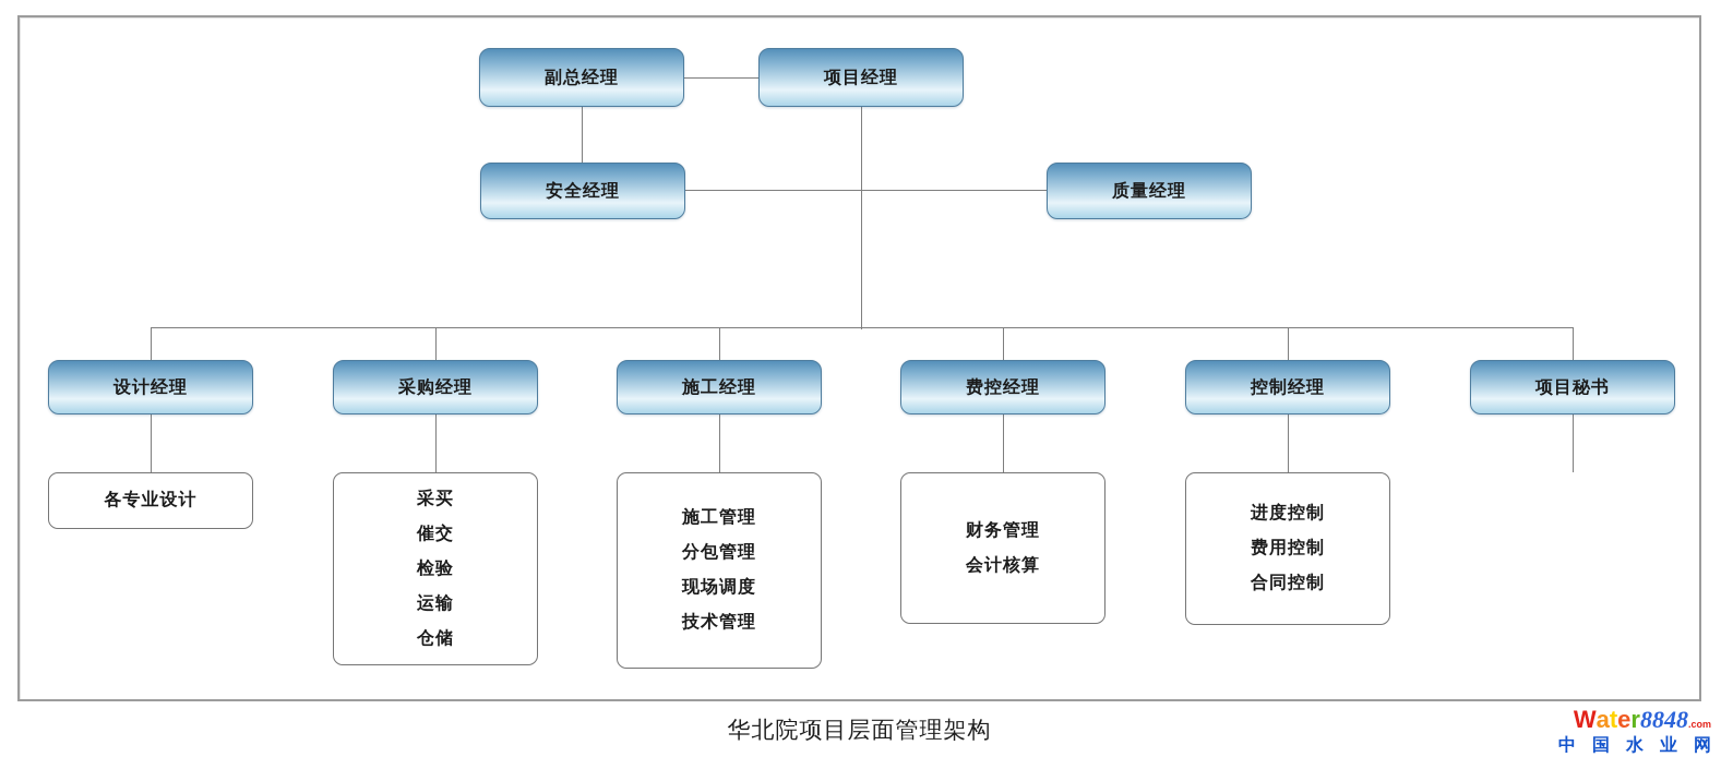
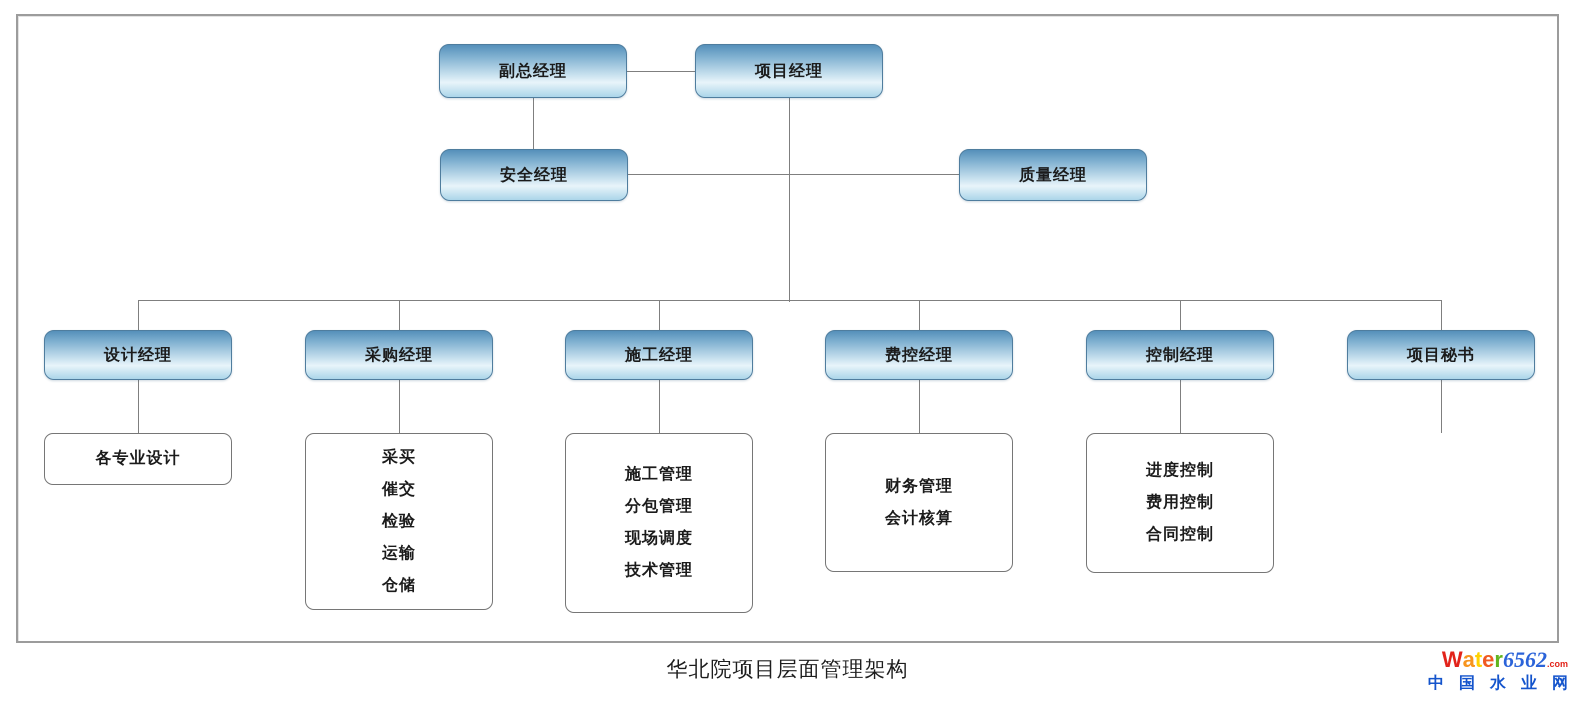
  副总经理
  项目经理
  安全经理
  质量经理
  设计经理
  采购经理
  施工经理
  费控经理
  控制经理
  项目秘书
  各专业设计
  采买
  催交
  检验
  运输
  仓储
  施工管理
  分包管理
  现场调度
  技术管理
  财务管理
  会计核算
  进度控制
  费用控制
  合同控制
  华北院项目层面管理架构
- Water8848.com
+ Water6562.com
  中国水业网
